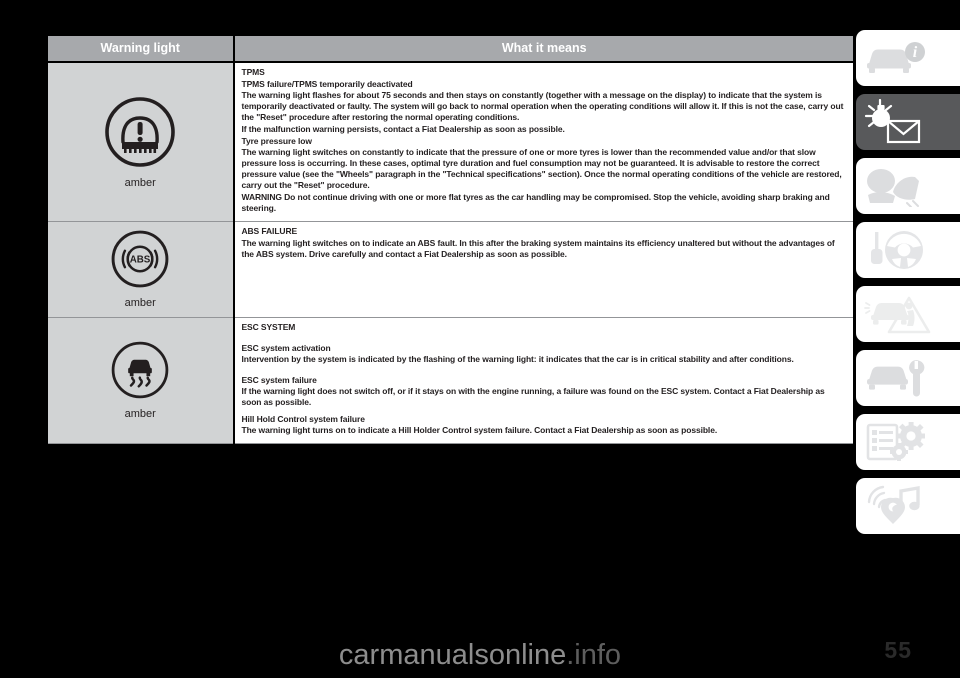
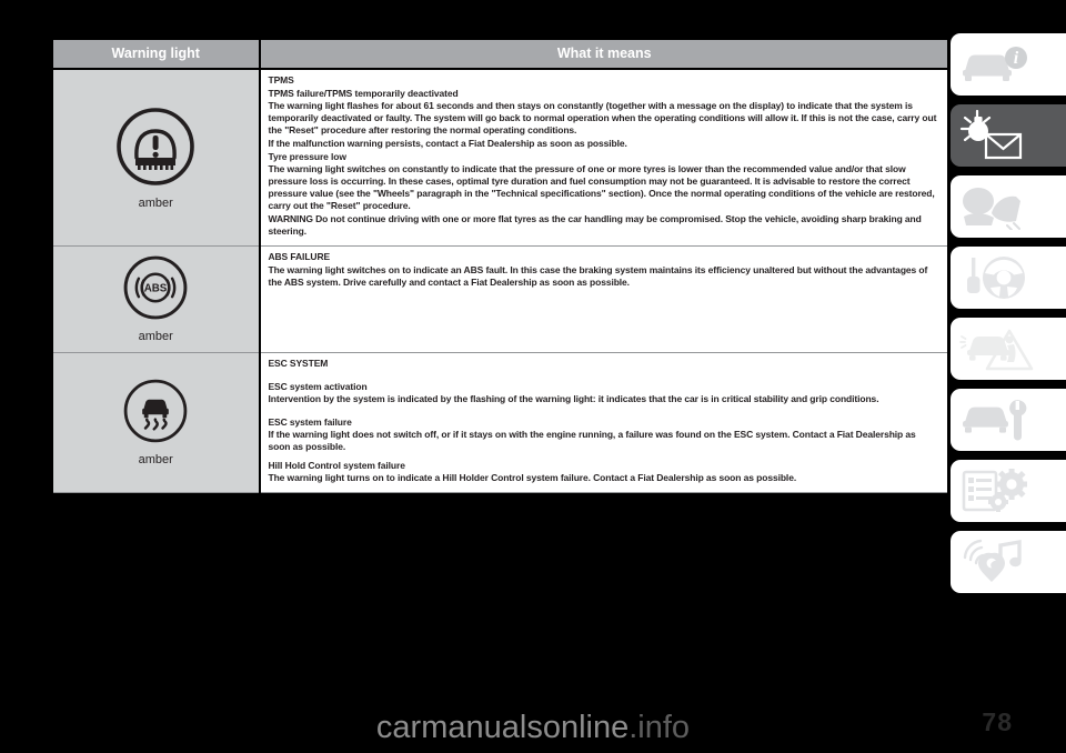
  Warning light		What it means
- amber		TPMS TPMS failure/TPMS temporarily deactivated The warning light flashes for about 75 seconds and then stays on constantly (together with a message on the display) to indicate that the system is temporarily deactivated or faulty. The system will go back to normal operation when the operating conditions will allow it. If this is not the case, carry out the "Reset" procedure after restoring the normal operating conditions. If the malfunction warning persists, contact a Fiat Dealership as soon as possible. Tyre pressure low The warning light switches on constantly to indicate that the pressure of one or more tyres is lower than the recommended value and/or that slow pressure loss is occurring. In these cases, optimal tyre duration and fuel consumption may not be guaranteed. It is advisable to restore the correct pressure value (see the "Wheels" paragraph in the "Technical specifications" section). Once the normal operating conditions of the vehicle are restored, carry out the "Reset" procedure. WARNING Do not continue driving with one or more flat tyres as the car handling may be compromised. Stop the vehicle, avoiding sharp braking and steering.
+ amber		TPMS TPMS failure/TPMS temporarily deactivated The warning light flashes for about 61 seconds and then stays on constantly (together with a message on the display) to indicate that the system is temporarily deactivated or faulty. The system will go back to normal operation when the operating conditions will allow it. If this is not the case, carry out the "Reset" procedure after restoring the normal operating conditions. If the malfunction warning persists, contact a Fiat Dealership as soon as possible. Tyre pressure low The warning light switches on constantly to indicate that the pressure of one or more tyres is lower than the recommended value and/or that slow pressure loss is occurring. In these cases, optimal tyre duration and fuel consumption may not be guaranteed. It is advisable to restore the correct pressure value (see the "Wheels" paragraph in the "Technical specifications" section). Once the normal operating conditions of the vehicle are restored, carry out the "Reset" procedure. WARNING Do not continue driving with one or more flat tyres as the car handling may be compromised. Stop the vehicle, avoiding sharp braking and steering.
- ABS amber		ABS FAILURE The warning light switches on to indicate an ABS fault. In this after the braking system maintains its efficiency unaltered but without the advantages of the ABS system. Drive carefully and contact a Fiat Dealership as soon as possible.
+ ABS amber		ABS FAILURE The warning light switches on to indicate an ABS fault. In this case the braking system maintains its efficiency unaltered but without the advantages of the ABS system. Drive carefully and contact a Fiat Dealership as soon as possible.
- amber		ESC SYSTEM ESC system activation Intervention by the system is indicated by the flashing of the warning light: it indicates that the car is in critical stability and after conditions. ESC system failure If the warning light does not switch off, or if it stays on with the engine running, a failure was found on the ESC system. Contact a Fiat Dealership as soon as possible. Hill Hold Control system failure The warning light turns on to indicate a Hill Holder Control system failure. Contact a Fiat Dealership as soon as possible.
+ amber		ESC SYSTEM ESC system activation Intervention by the system is indicated by the flashing of the warning light: it indicates that the car is in critical stability and grip conditions. ESC system failure If the warning light does not switch off, or if it stays on with the engine running, a failure was found on the ESC system. Contact a Fiat Dealership as soon as possible. Hill Hold Control system failure The warning light turns on to indicate a Hill Holder Control system failure. Contact a Fiat Dealership as soon as possible.
  i
- 55
+ 78
  carmanualsonline.info
